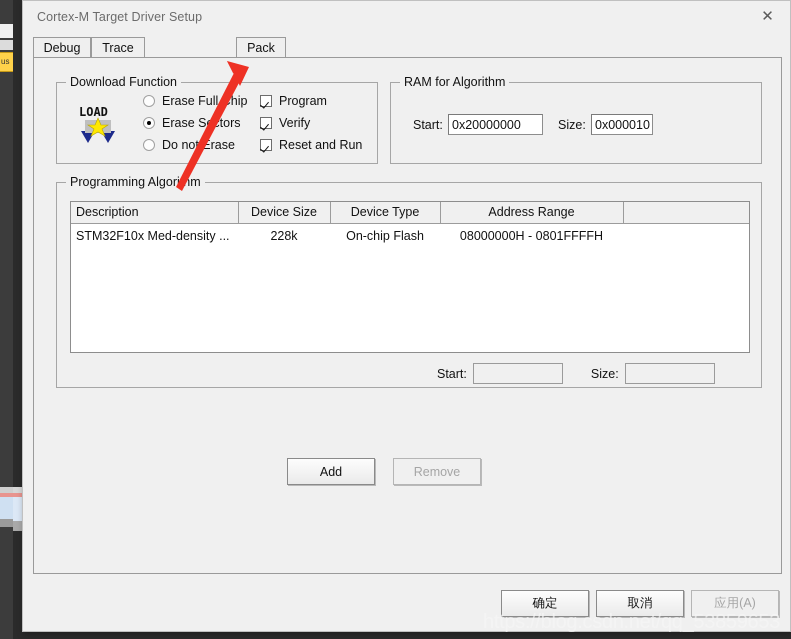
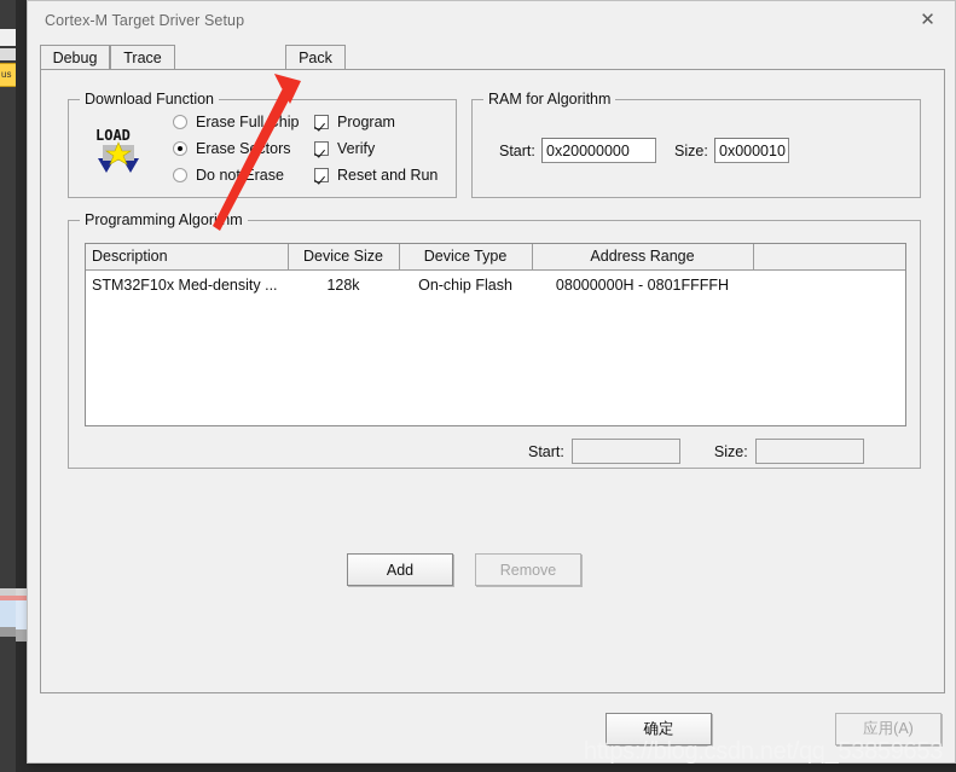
  us
  Cortex-M Target Driver Setup
  ✕
  Debug
  Trace
  Pack
  Download Function
  LOAD
  Erase Fullhip
  Erase Stors
  Do not Erase
  Program
  Verify
  Reset and Run
  RAM for Algorithm
  Start:
  0x20000000
  Size:
  0x000010
  Programming Algorim
  Description	Device Size	Device Type	Address Range
- STM32F10x Med-density ...	228k	On-chip Flash	08000000H - 0801FFFFH
+ STM32F10x Med-density ...	128k	On-chip Flash	08000000H - 0801FFFFH
  Start:
  Size:
  Add
  Remove
  确定
- 取消
  应用(A)
  https://blog.csdn.net/qq_53859653
